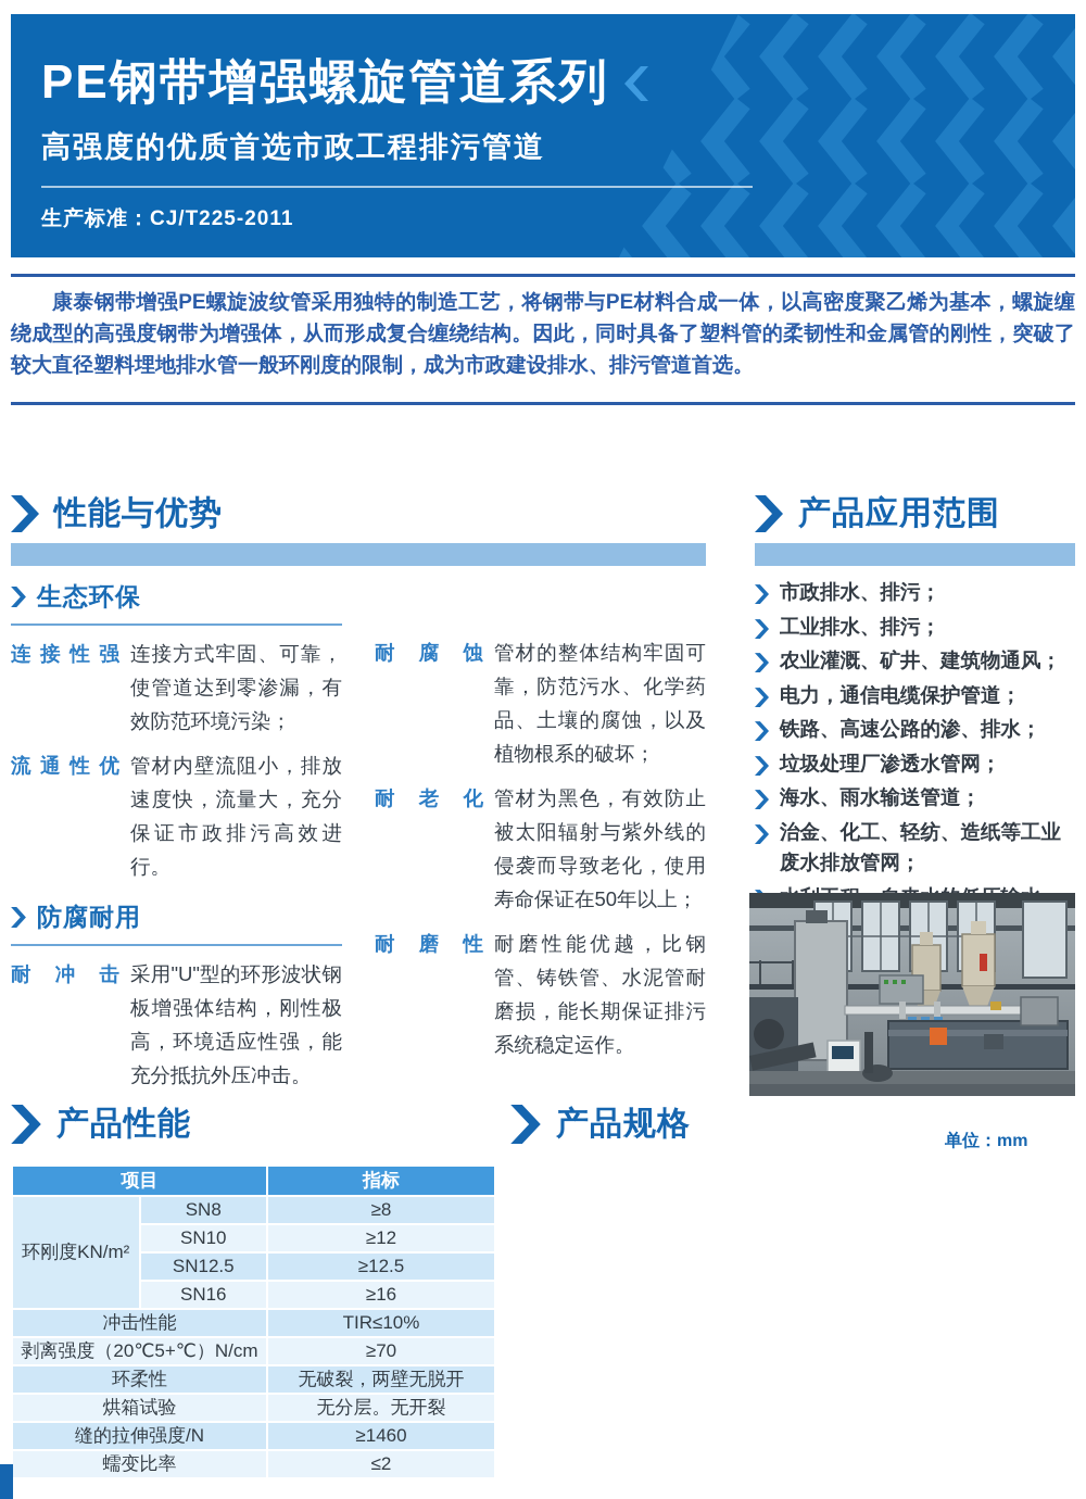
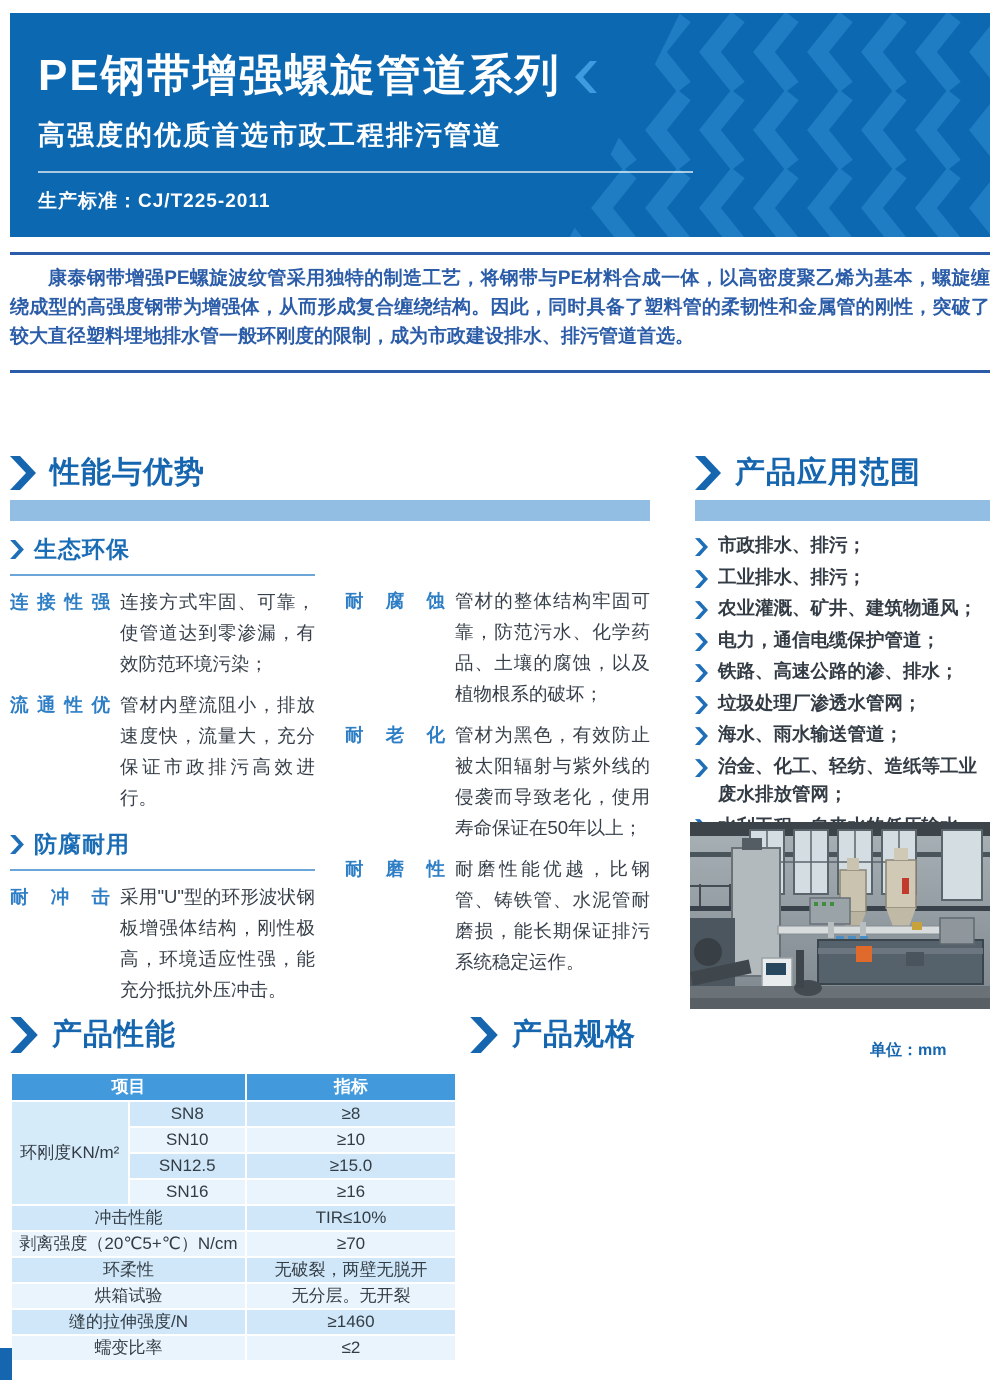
  PE钢带增强螺旋管道系列
  高强度的优质首选市政工程排污管道
  生产标准：CJ/T225-2011
  康泰钢带增强PE螺旋波纹管采用独特的制造工艺，将钢带与PE材料合成一体，以高密度聚乙烯为基本，螺旋缠绕成型的高强度钢带为增强体，从而形成复合缠绕结构。因此，同时具备了塑料管的柔韧性和金属管的刚性，突破了较大直径塑料埋地排水管一般环刚度的限制，成为市政建设排水、排污管道首选。
  性能与优势
  产品应用范围
  生态环保
  连接性强
  连接方式牢固、可靠，使管道达到零渗漏，有效防范环境污染；
  流通性优
  管材内壁流阻小，排放速度快，流量大，充分保证市政排污高效进行。
  防腐耐用
  耐冲击
  采用"U"型的环形波状钢板增强体结构，刚性极高，环境适应性强，能充分抵抗外压冲击。
  耐腐蚀
  管材的整体结构牢固可靠，防范污水、化学药品、土壤的腐蚀，以及植物根系的破坏；
  耐老化
  管材为黑色，有效防止被太阳辐射与紫外线的侵袭而导致老化，使用寿命保证在50年以上；
  耐磨性
  耐磨性能优越，比钢管、铸铁管、水泥管耐磨损，能长期保证排污系统稳定运作。
  市政排水、排污；
  工业排水、排污；
  农业灌溉、矿井、建筑物通风；
  电力，通信电缆保护管道；
  铁路、高速公路的渗、排水；
  垃圾处理厂渗透水管网；
  海水、雨水输送管道；
  治金、化工、轻纺、造纸等工业废水排放管网；
  产品性能
  项目	指标
  环刚度KN/m²	SN8	≥8
- SN10	≥12
+ SN10	≥10
- SN12.5	≥12.5
+ SN12.5	≥15.0
  SN16	≥16
  冲击性能	TIR≤10%
  剥离强度（20℃5+℃）N/cm	≥70
  环柔性	无破裂，两壁无脱开
  烘箱试验	无分层。无开裂
  缝的拉伸强度/N	≥1460
  蠕变比率	≤2
  产品规格
  单位：mm
